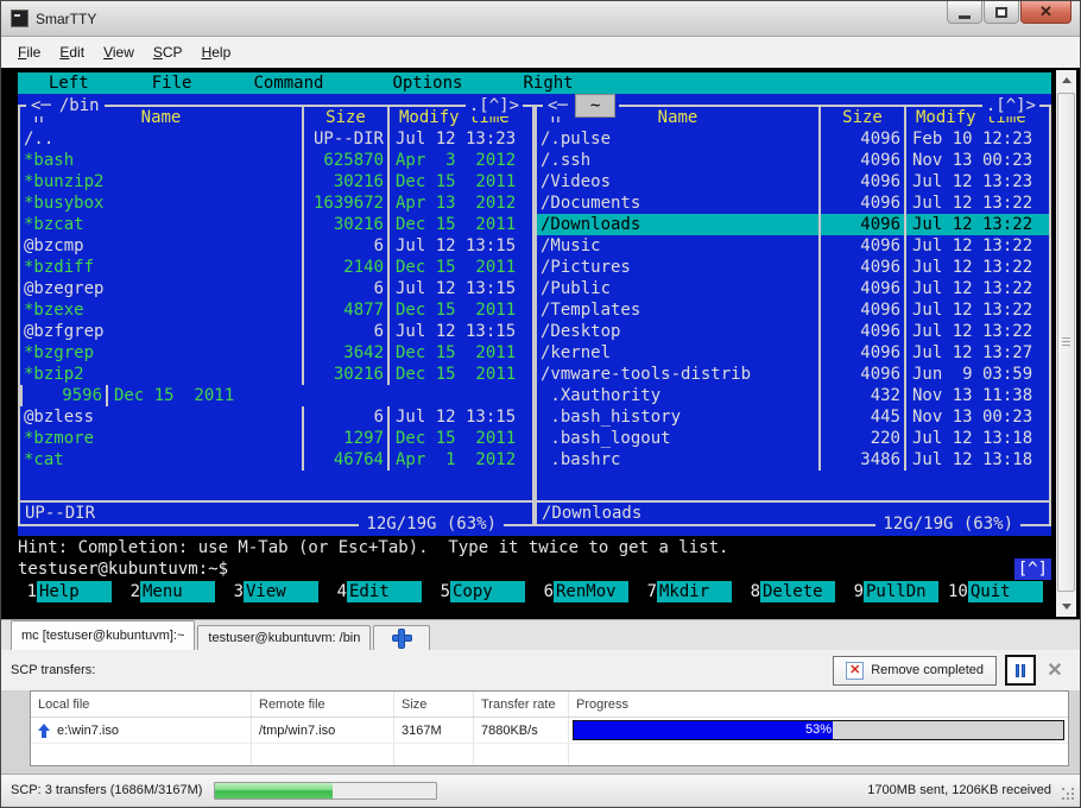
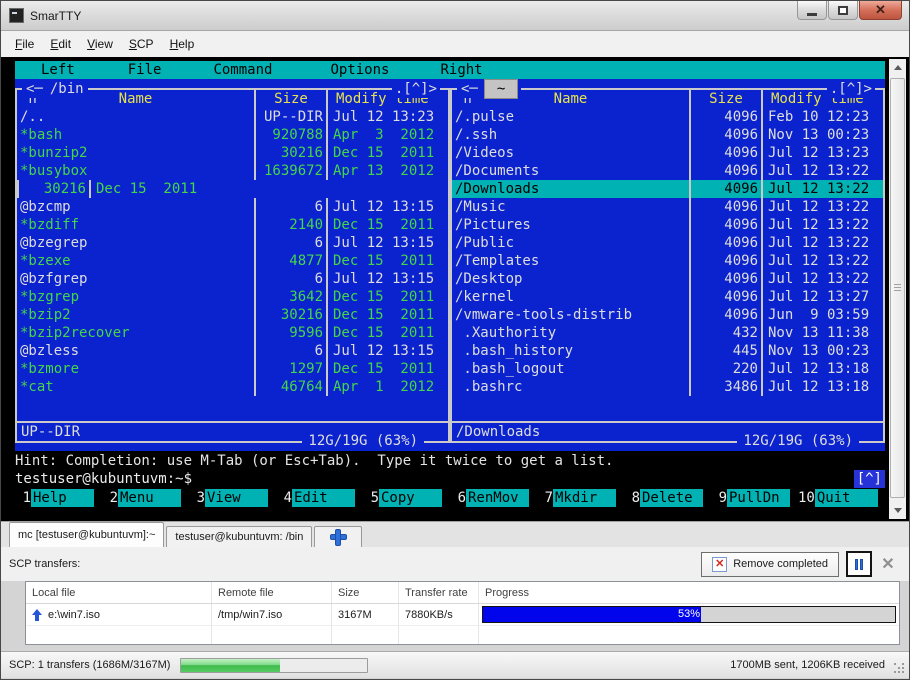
  SmarTTY
  ✕
  File
  Edit
  View
  SCP
  Help
  Left
  File
  Command
  Options
  Right
  <─
  /bin
  .[^]>
  'n
  Name
  Size
  Modify time
  /..
  UP--DIR
  Jul 12 13:23
  *bash
- 625870
+ 920788
  Apr 3 2012
  *bunzip2
  30216
  Dec 15 2011
  *busybox
  1639672
  Apr 13 2012
- *bzcat
  30216
  Dec 15 2011
  @bzcmp
  6
  Jul 12 13:15
  *bzdiff
  2140
  Dec 15 2011
  @bzegrep
  6
  Jul 12 13:15
  *bzexe
  4877
  Dec 15 2011
  @bzfgrep
  6
  Jul 12 13:15
  *bzgrep
  3642
  Dec 15 2011
  *bzip2
  30216
  Dec 15 2011
+ *bzip2recover
  9596
  Dec 15 2011
  @bzless
  6
  Jul 12 13:15
  *bzmore
  1297
  Dec 15 2011
  *cat
  46764
  Apr 1 2012
  UP--DIR
  12G/19G (63%)
  <─
  ~
  .[^]>
  'n
  Name
  Size
  Modify time
  /.pulse
  4096
  Feb 10 12:23
  /.ssh
  4096
  Nov 13 00:23
  /Videos
  4096
  Jul 12 13:23
  /Documents
  4096
  Jul 12 13:22
  /Downloads
  4096
  Jul 12 13:22
  /Music
  4096
  Jul 12 13:22
  /Pictures
  4096
  Jul 12 13:22
  /Public
  4096
  Jul 12 13:22
  /Templates
  4096
  Jul 12 13:22
  /Desktop
  4096
  Jul 12 13:22
  /kernel
  4096
  Jul 12 13:27
  /vmware-tools-distrib
  4096
  Jun 9 03:59
  .Xauthority
  432
  Nov 13 11:38
  .bash_history
  445
  Nov 13 00:23
  .bash_logout
  220
  Jul 12 13:18
  .bashrc
  3486
  Jul 12 13:18
  /Downloads
  12G/19G (63%)
  Hint: Completion: use M-Tab (or Esc+Tab). Type it twice to get a list.
  testuser@kubuntuvm:~$
  [^]
  1
  Help
  2
  Menu
  3
  View
  4
  Edit
  5
  Copy
  6
  RenMov
  7
  Mkdir
  8
  Delete
  9
  PullDn
  10
  Quit
  mc [testuser@kubuntuvm]:~
  testuser@kubuntuvm: /bin
  SCP transfers:
  ✕
  Remove completed
  ✕
  Local file
  Remote file
  Size
  Transfer rate
  Progress
  e:\win7.iso
  /tmp/win7.iso
  3167M
  7880KB/s
  53%
- SCP: 3 transfers (1686M/3167M)
+ SCP: 1 transfers (1686M/3167M)
  1700MB sent, 1206KB received
